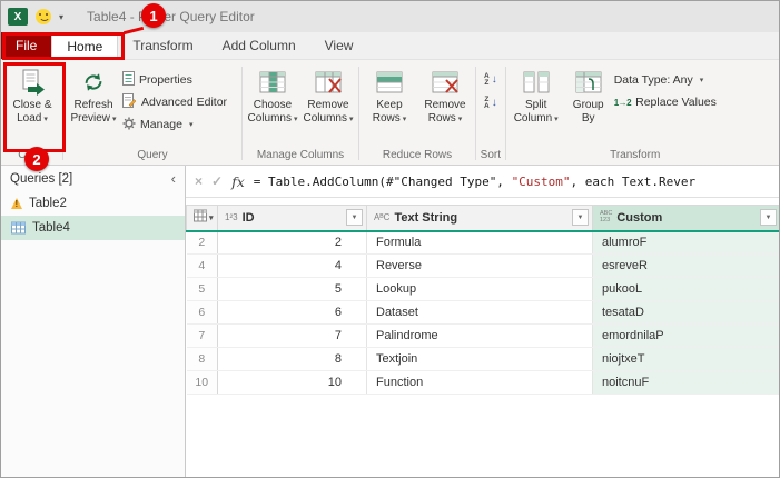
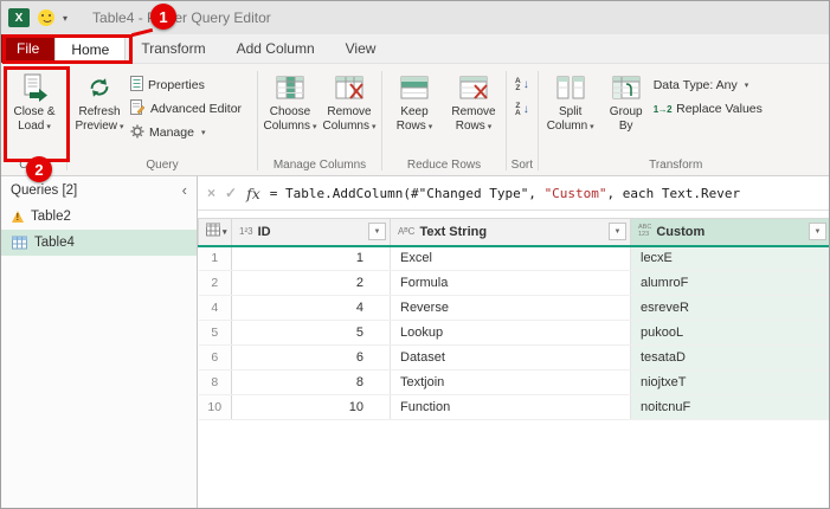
  X
  ▾
  Table4 -er Query Editor
  File
  Home
  Transform
  Add Column
  View
  Close &
  Load
  Refresh
  Preview
  Properties
  Advanced Editor
  Manage
  Query
  Choose
  Columns
  Remove
  Columns
  Manage Columns
  Keep
  Rows
  Remove
  Rows
  Reduce Rows
  ↓
  ↓
  Sort
  Split
  Column
  Group
  By
  Data Type: Any
  1→2
  Replace Values
  Transform
  Queries [2]
  ‹
  Table2
  Table4
  ×
  ✓
  fx
  = Table.AddColumn(#"Changed Type", "Custom", each Text.Rever
  	1²3 ID	AᴮC Text String	Custom
+ 1	1	Excel	lecxE
  2	2	Formula	alumroF
  4	4	Reverse	esreveR
  5	5	Lookup	pukooL
  6	6	Dataset	tesataD
- 7	7	Palindrome	emordnilaP
  8	8	Textjoin	niojtxeT
  10	10	Function	noitcnuF
  1
  2
